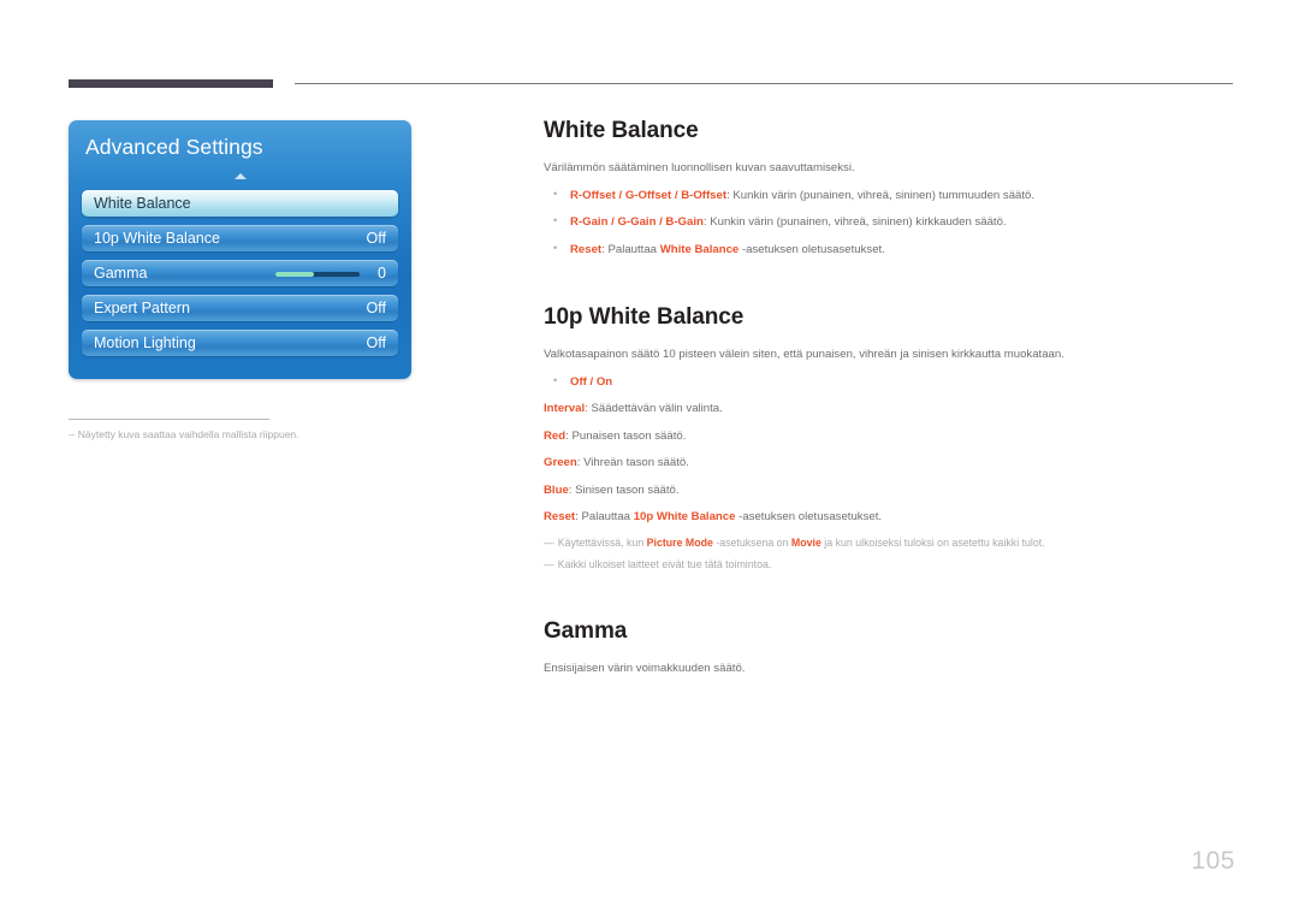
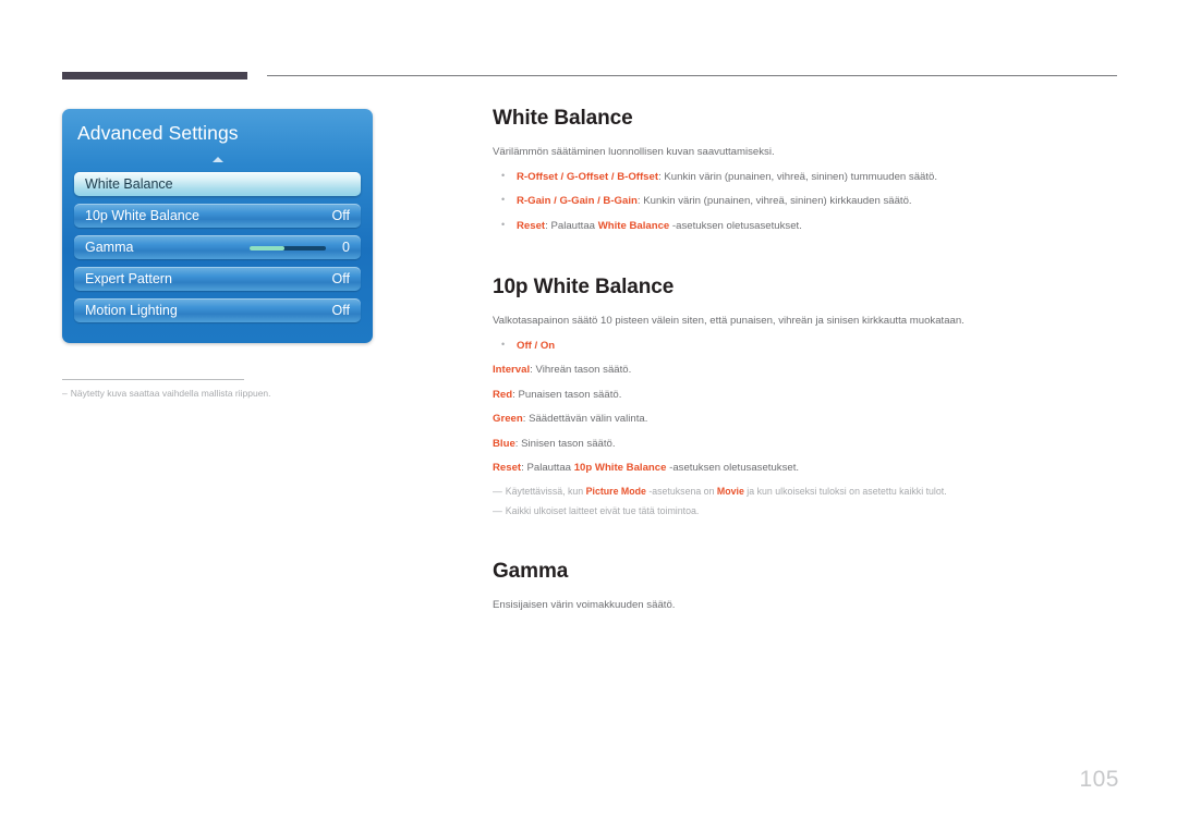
  Advanced Settings
  White Balance
  10p White Balance
  Off
  Gamma
  0
  Expert Pattern
  Off
  Motion Lighting
  Off
  – Näytetty kuva saattaa vaihdella mallista riippuen.
  White Balance
  Värilämmön säätäminen luonnollisen kuvan saavuttamiseksi.
  R-Offset / G-Offset / B-Offset: Kunkin värin (punainen, vihreä, sininen) tummuuden säätö.
  R-Gain / G-Gain / B-Gain: Kunkin värin (punainen, vihreä, sininen) kirkkauden säätö.
  Reset: Palauttaa White Balance -asetuksen oletusasetukset.
  10p White Balance
  Valkotasapainon säätö 10 pisteen välein siten, että punaisen, vihreän ja sinisen kirkkautta muokataan.
  Off / On
- Interval: Säädettävän välin valinta.
+ Interval: Vihreän tason säätö.
  Red: Punaisen tason säätö.
- Green: Vihreän tason säätö.
+ Green: Säädettävän välin valinta.
  Blue: Sinisen tason säätö.
  Reset: Palauttaa 10p White Balance -asetuksen oletusasetukset.
  ― Käytettävissä, kun Picture Mode -asetuksena on Movie ja kun ulkoiseksi tuloksi on asetettu kaikki tulot.
  ― Kaikki ulkoiset laitteet eivät tue tätä toimintoa.
  Gamma
  Ensisijaisen värin voimakkuuden säätö.
  105
